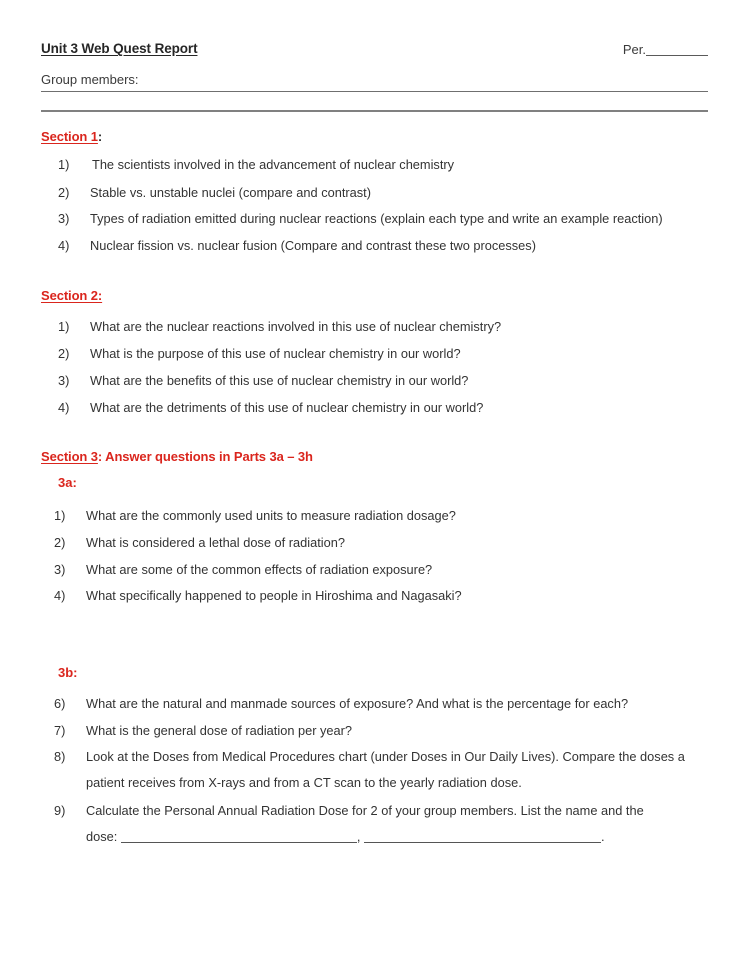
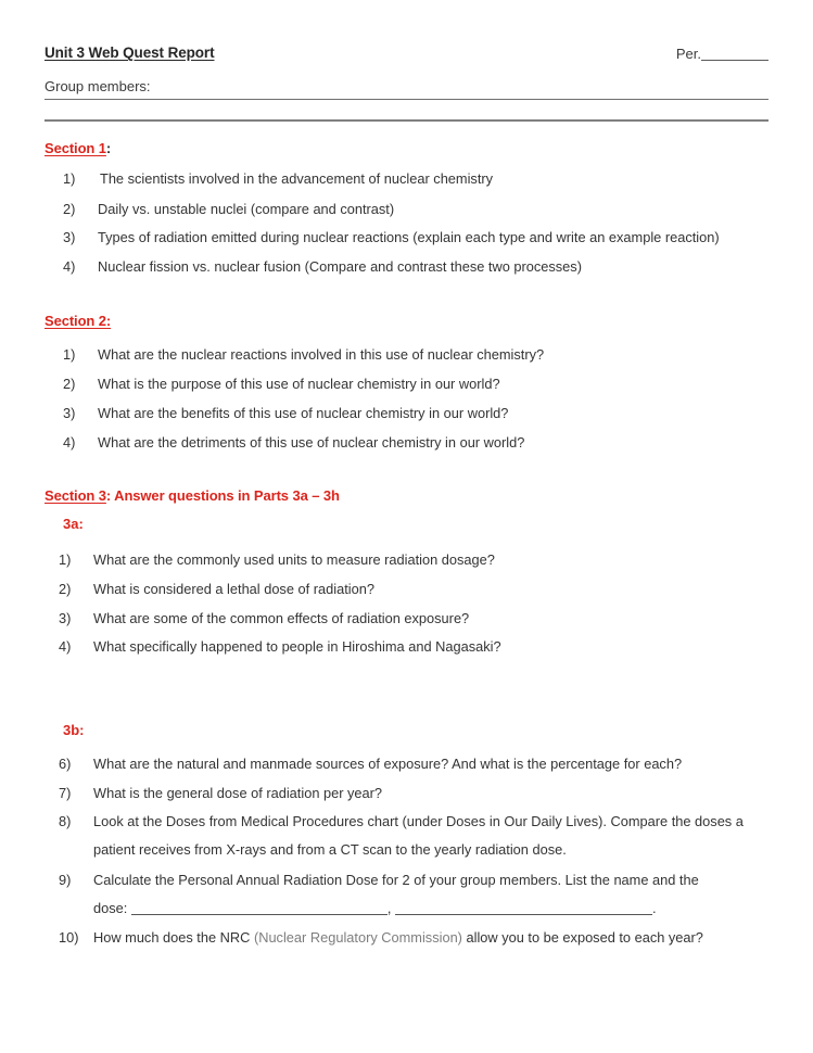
  Unit 3 Web Quest Report
  Per.
  Group members:
  Section 1:
  1)
  The scientists involved in the advancement of nuclear chemistry
  2)
- Stable vs. unstable nuclei (compare and contrast)
+ Daily vs. unstable nuclei (compare and contrast)
  3)
  Types of radiation emitted during nuclear reactions (explain each type and write an example reaction)
  4)
  Nuclear fission vs. nuclear fusion (Compare and contrast these two processes)
  Section 2:
  1)
  What are the nuclear reactions involved in this use of nuclear chemistry?
  2)
  What is the purpose of this use of nuclear chemistry in our world?
  3)
  What are the benefits of this use of nuclear chemistry in our world?
  4)
  What are the detriments of this use of nuclear chemistry in our world?
  Section 3: Answer questions in Parts 3a – 3h
  3a:
  1)
  What are the commonly used units to measure radiation dosage?
  2)
  What is considered a lethal dose of radiation?
  3)
  What are some of the common effects of radiation exposure?
  4)
  What specifically happened to people in Hiroshima and Nagasaki?
  3b:
  6)
  What are the natural and manmade sources of exposure? And what is the percentage for each?
  7)
  What is the general dose of radiation per year?
  8)
  Look at the Doses from Medical Procedures chart (under Doses in Our Daily Lives). Compare the doses a patient receives from X-rays and from a CT scan to the yearly radiation dose.
  9)
  Calculate the Personal Annual Radiation Dose for 2 of your group members. List the name and the
  dose: , .
+ 10)
+ How much does the NRC (Nuclear Regulatory Commission) allow you to be exposed to each year?
